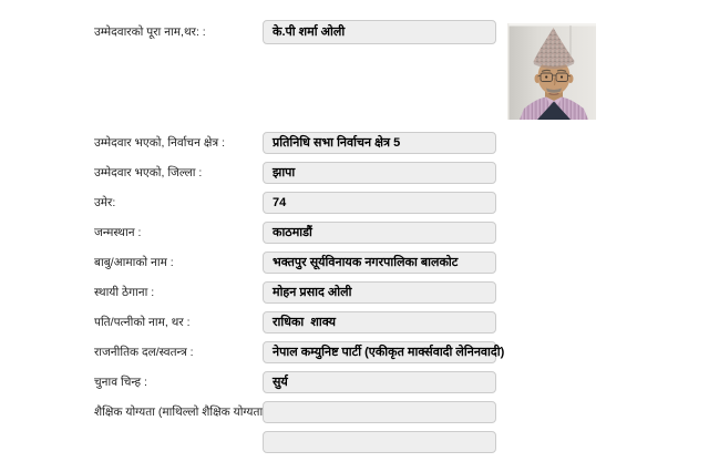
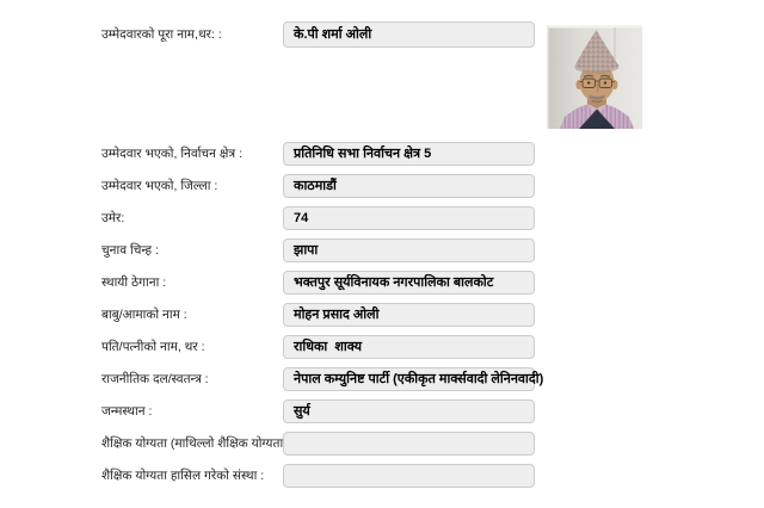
  उम्मेदवारको पूरा नाम,थर: :
  के.पी शर्मा ओली
  उम्मेदवार भएको, निर्वाचन क्षेत्र :
  प्रतिनिधि सभा निर्वाचन क्षेत्र 5
  उम्मेदवार भएको, जिल्ला :
- झापा
+ काठमाडौं
  उमेर:
  74
- जन्मस्थान :
+ चुनाव चिन्ह :
- काठमाडौं
+ झापा
- बाबु/आमाको नाम :
+ स्थायी ठेगाना :
  भक्तपुर सूर्यविनायक नगरपालिका बालकोट
- स्थायी ठेगाना :
+ बाबु/आमाको नाम :
  मोहन प्रसाद ओली
  पति/पत्नीको नाम, थर :
  राधिका शाक्य
  राजनीतिक दल/स्वतन्त्र :
  नेपाल कम्युनिष्ट पार्टी (एकीकृत मार्क्सवादी लेनिनवादी)
- चुनाव चिन्ह :
+ जन्मस्थान :
  सुर्य
  शैक्षिक योग्यता (माथिल्लो शैक्षिक योग्यता
+ शैक्षिक योग्यता हासिल गरेको संस्था :
